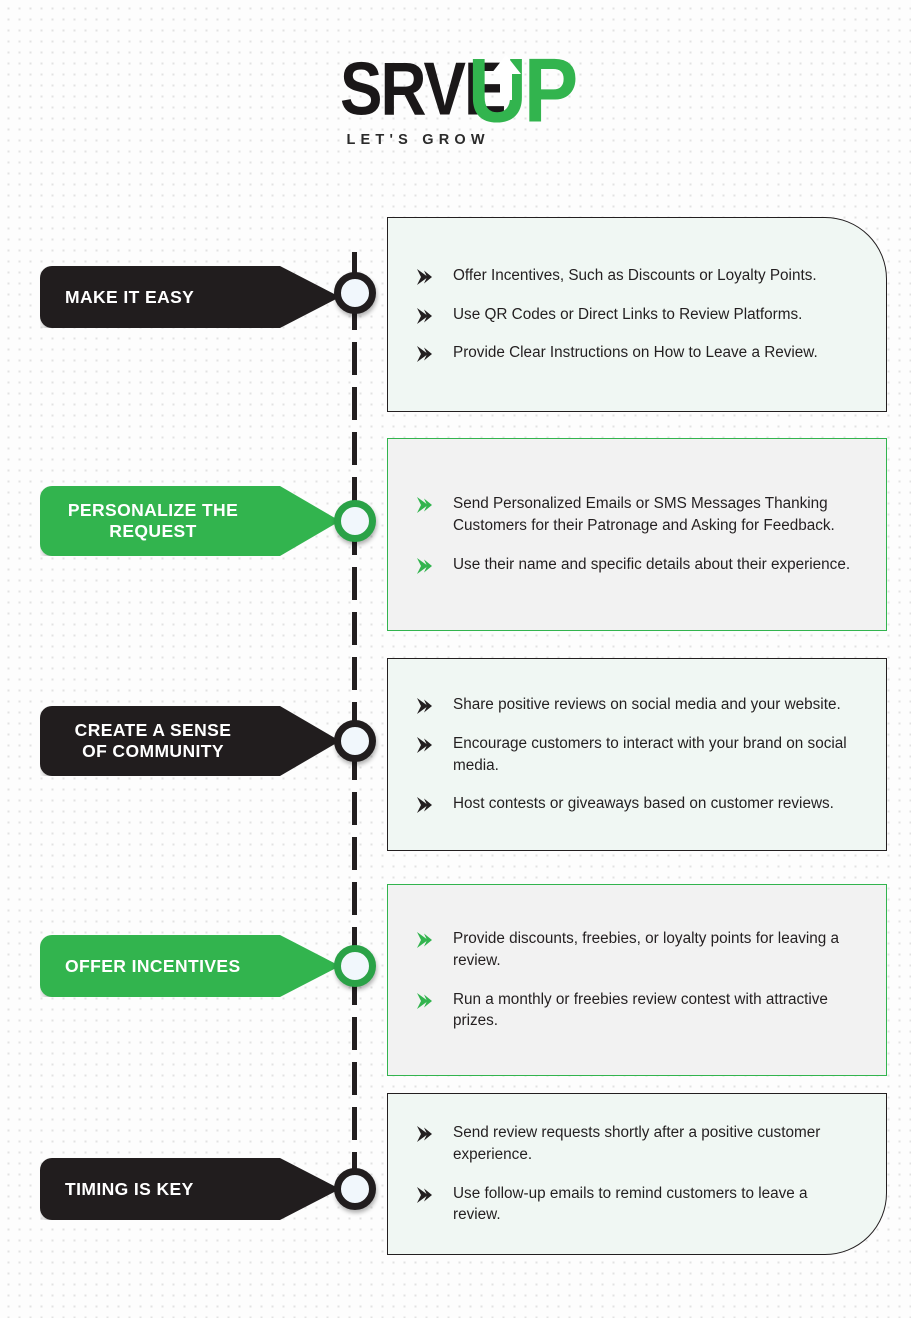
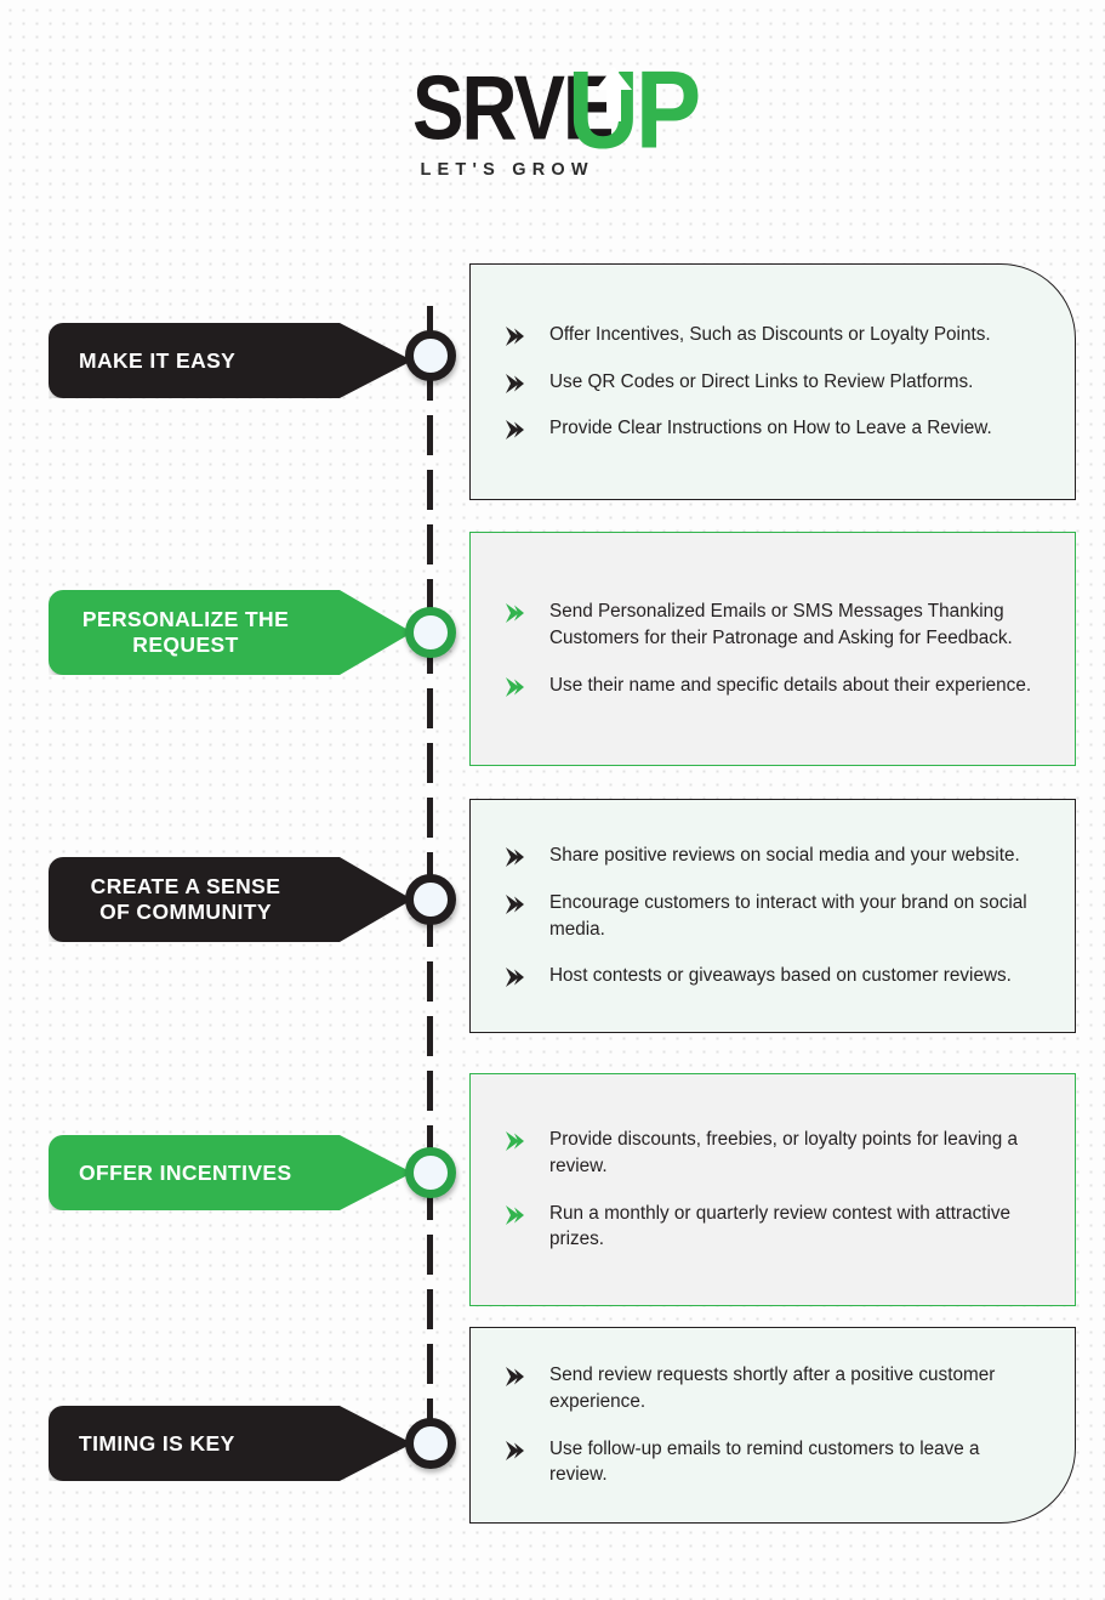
  SRVE
  UP
  LET'S GROW
  MAKE IT EASY
  Offer Incentives, Such as Discounts or Loyalty Points.
  Use QR Codes or Direct Links to Review Platforms.
  Provide Clear Instructions on How to Leave a Review.
  PERSONALIZE THE REQUEST
  Send Personalized Emails or SMS Messages Thanking Customers for their Patronage and Asking for Feedback.
  Use their name and specific details about their experience.
  CREATE A SENSE OF COMMUNITY
  Share positive reviews on social media and your website.
  Encourage customers to interact with your brand on social media.
  Host contests or giveaways based on customer reviews.
  OFFER INCENTIVES
  Provide discounts, freebies, or loyalty points for leaving a review.
- Run a monthly or freebies review contest with attractive prizes.
+ Run a monthly or quarterly review contest with attractive prizes.
  TIMING IS KEY
  Send review requests shortly after a positive customer experience.
  Use follow-up emails to remind customers to leave a review.
